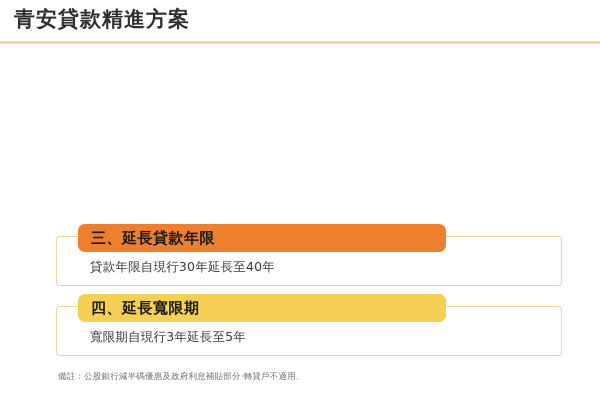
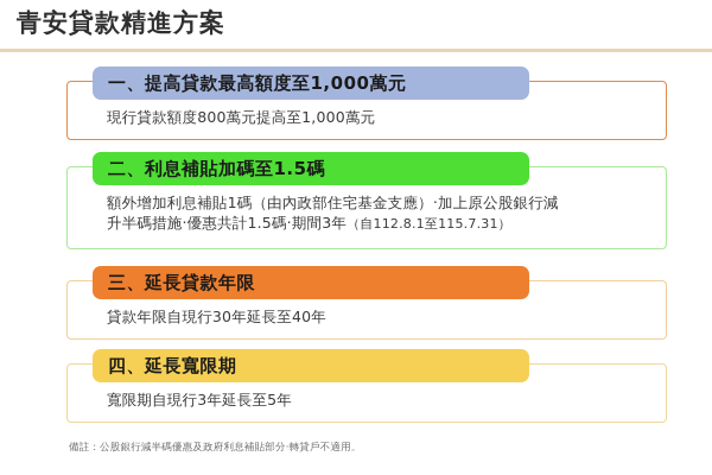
  青安貸款精進方案
+ 一、提高貸款最高額度至1,000萬元
+ 現行貸款額度800萬元提高至1,000萬元
+ 二、利息補貼加碼至1.5碼
+ 額外增加利息補貼1碼（由內政部住宅基金支應）‧加上原公股銀行減
+ 升半碼措施‧優惠共計1.5碼‧期間3年（自112.8.1至115.7.31）
  三、延長貸款年限
  貸款年限自現行30年延長至40年
  四、延長寬限期
  寬限期自現行3年延長至5年
  備註：公股銀行減半碼優惠及政府利息補貼部分‧轉貸戶不適用。
